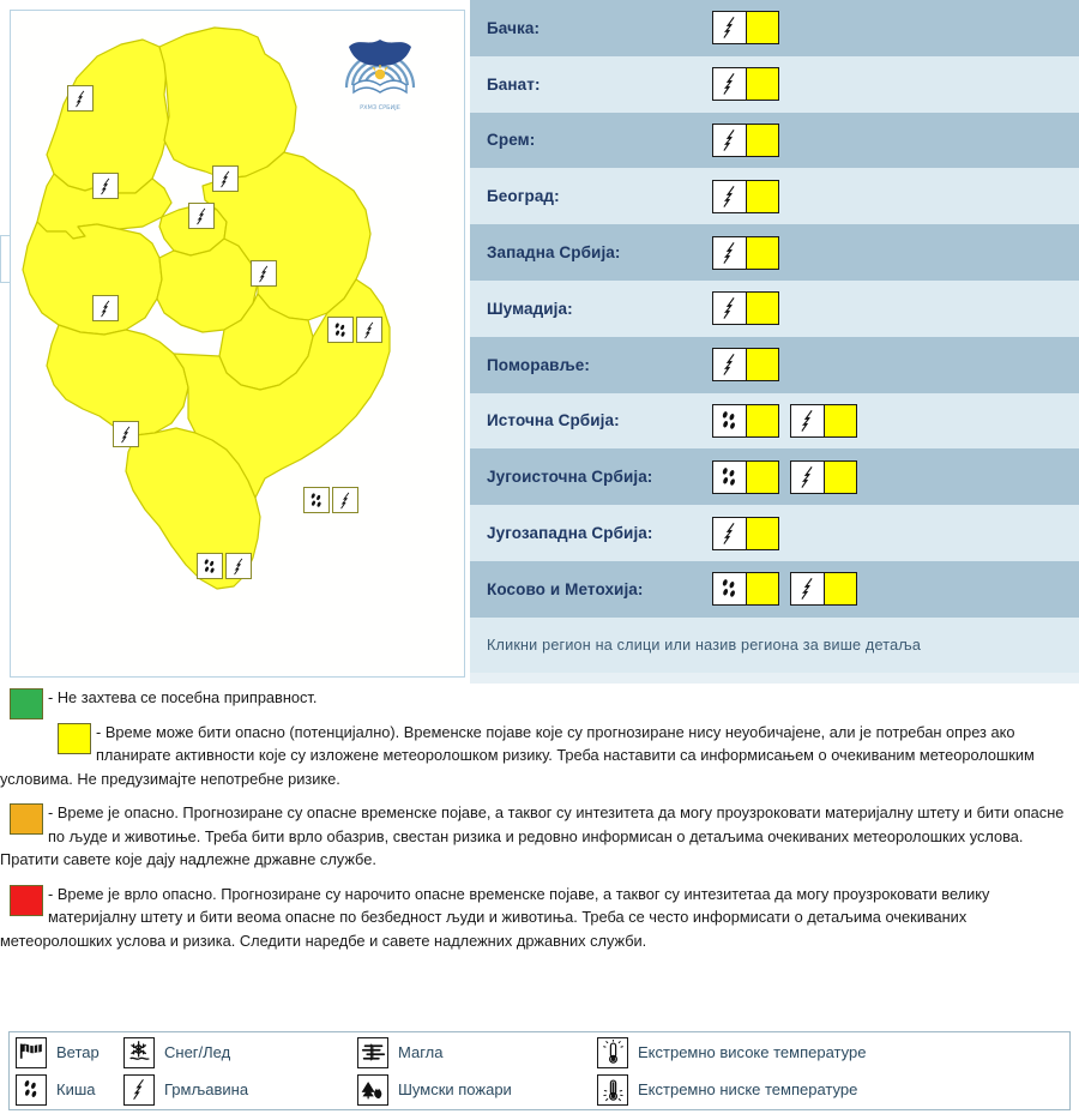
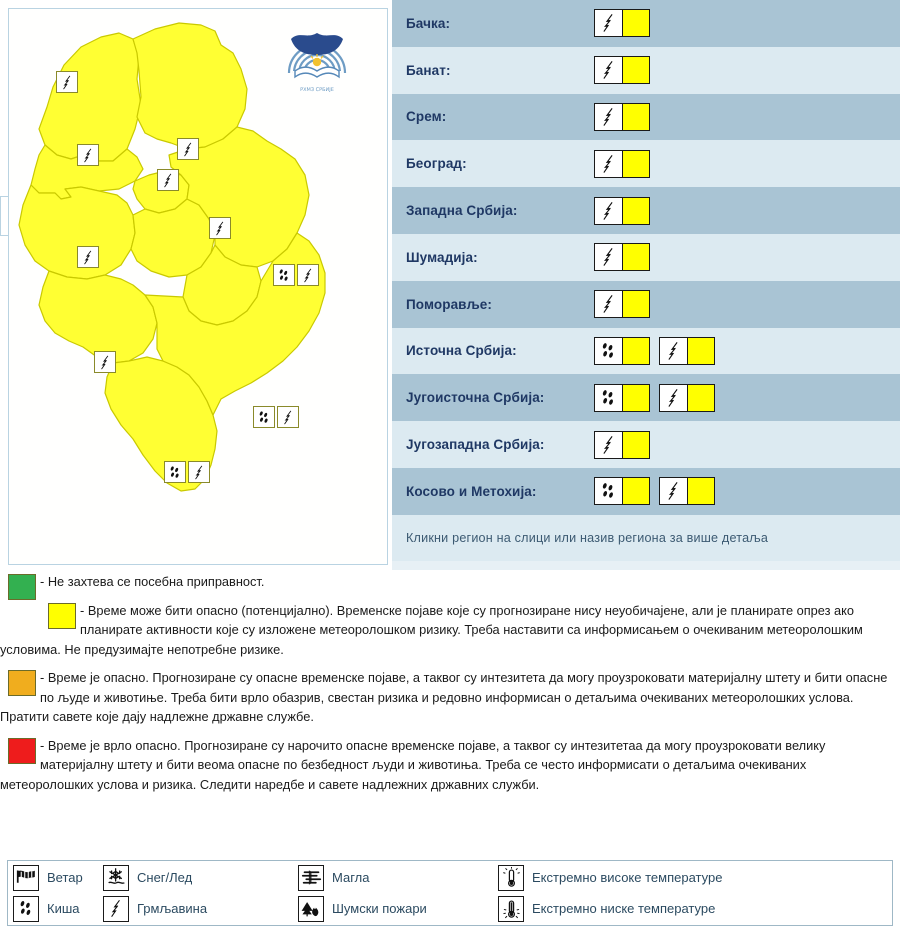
  Бачка:
  Банат:
  Срем:
  Београд:
  Западна Србија:
  Шумадија:
  Поморавље:
  Источна Србија:
  Југоисточна Србија:
  Југозападна Србија:
  Косово и Метохија:
  Кликни регион на слици или назив региона за више детаља
  - Не захтева се посебна приправност.
- - Време може бити опасно (потенцијално). Временске појаве које су прогнозиране нису неуобичајене, али је потребан опрез ако планирате активности које су изложене метеоролошком ризику. Треба наставити са информисањем о очекиваним метеоролошким условима. Не предузимајте непотребне ризике.
+ - Време може бити опасно (потенцијално). Временске појаве које су прогнозиране нису неуобичајене, али је планирате опрез ако планирате активности које су изложене метеоролошком ризику. Треба наставити са информисањем о очекиваним метеоролошким условима. Не предузимајте непотребне ризике.
  - Време је опасно. Прогнозиране су опасне временске појаве, а таквог су интезитета да могу проузроковати материјалну штету и бити опасне по људе и животиње. Треба бити врло обазрив, свестан ризика и редовно информисан о детаљима очекиваних метеоролошких услова. Пратити савете које дају надлежне државне службе.
  - Време је врло опасно. Прогнозиране су нарочито опасне временске појаве, а таквог су интезитетаа да могу проузроковати велику материјалну штету и бити веома опасне по безбедност људи и животиња. Треба се често информисати о детаљима очекиваних метеоролошких услова и ризика. Следити наредбе и савете надлежних државних служби.
  Ветар
  Снег/Лед
  Магла
  Екстремно високе температуре
  Киша
  Грмљавина
  Шумски пожари
  Екстремно ниске температуре
